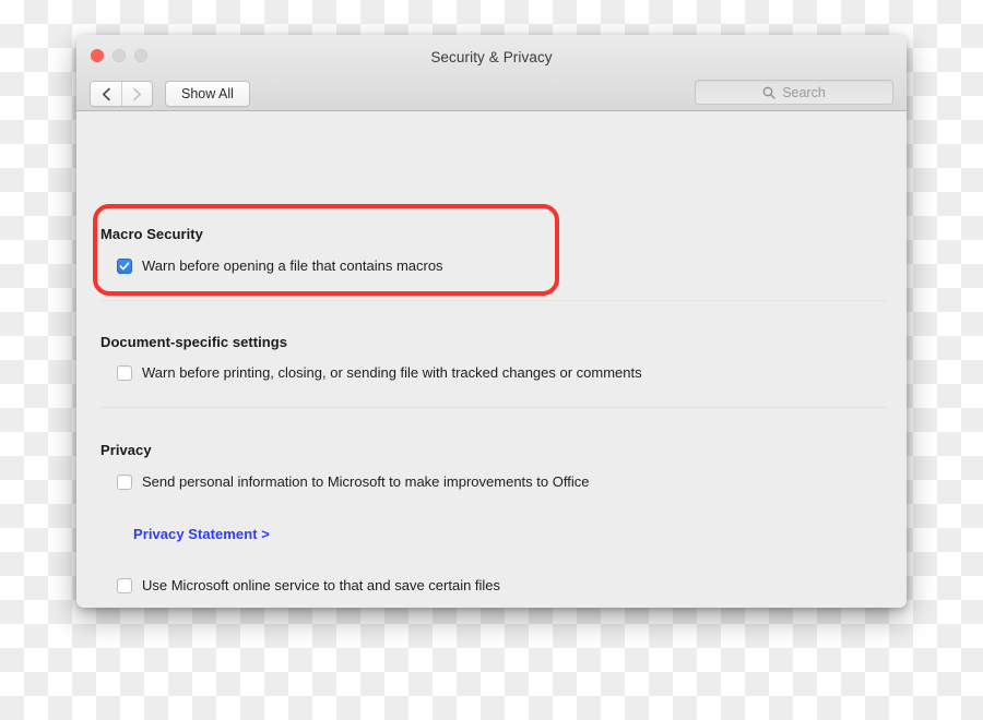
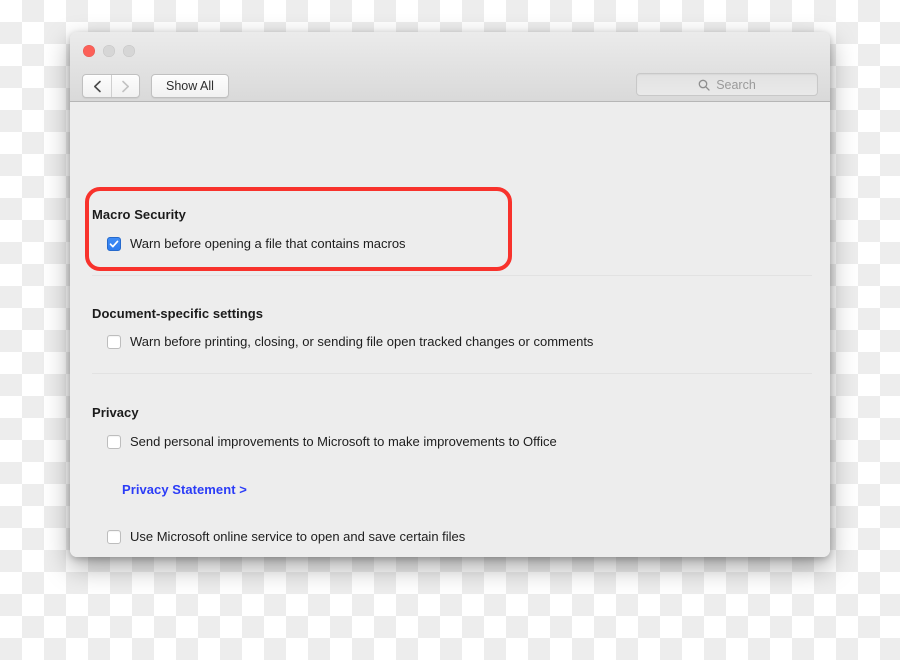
- Security & Privacy
  Show All
  Search
  Macro Security
  Warn before opening a file that contains macros
  Document-specific settings
- Warn before printing, closing, or sending file with tracked changes or comments
+ Warn before printing, closing, or sending file open tracked changes or comments
  Privacy
- Send personal information to Microsoft to make improvements to Office
+ Send personal improvements to Microsoft to make improvements to Office
  Privacy Statement >
- Use Microsoft online service to that and save certain files
+ Use Microsoft online service to open and save certain files
